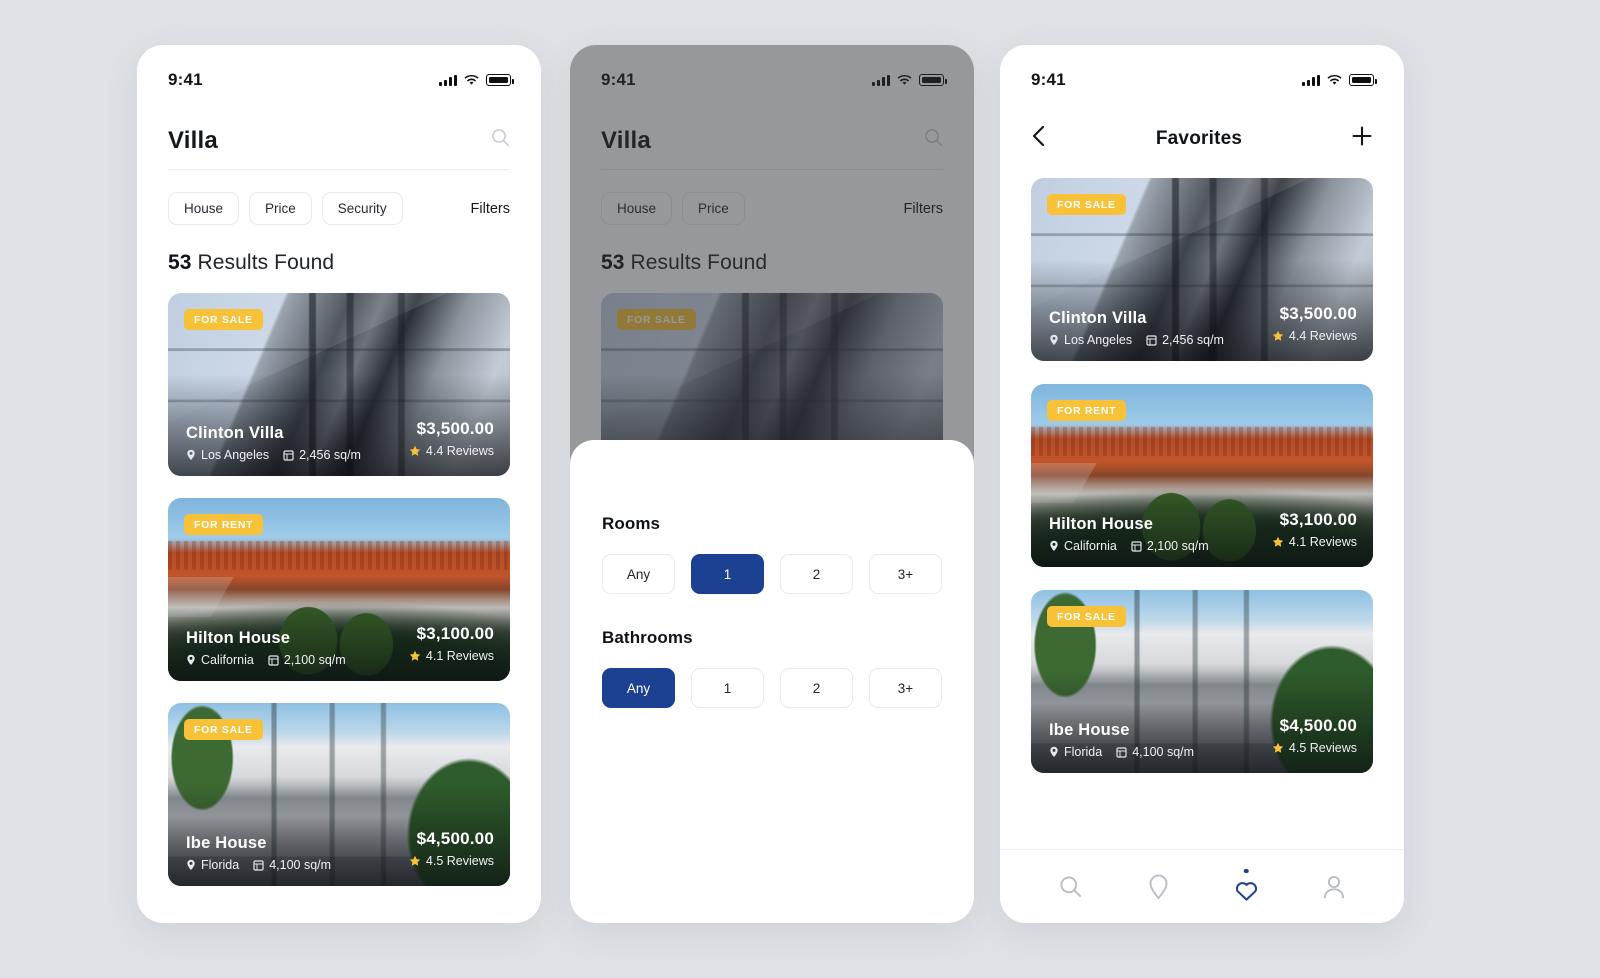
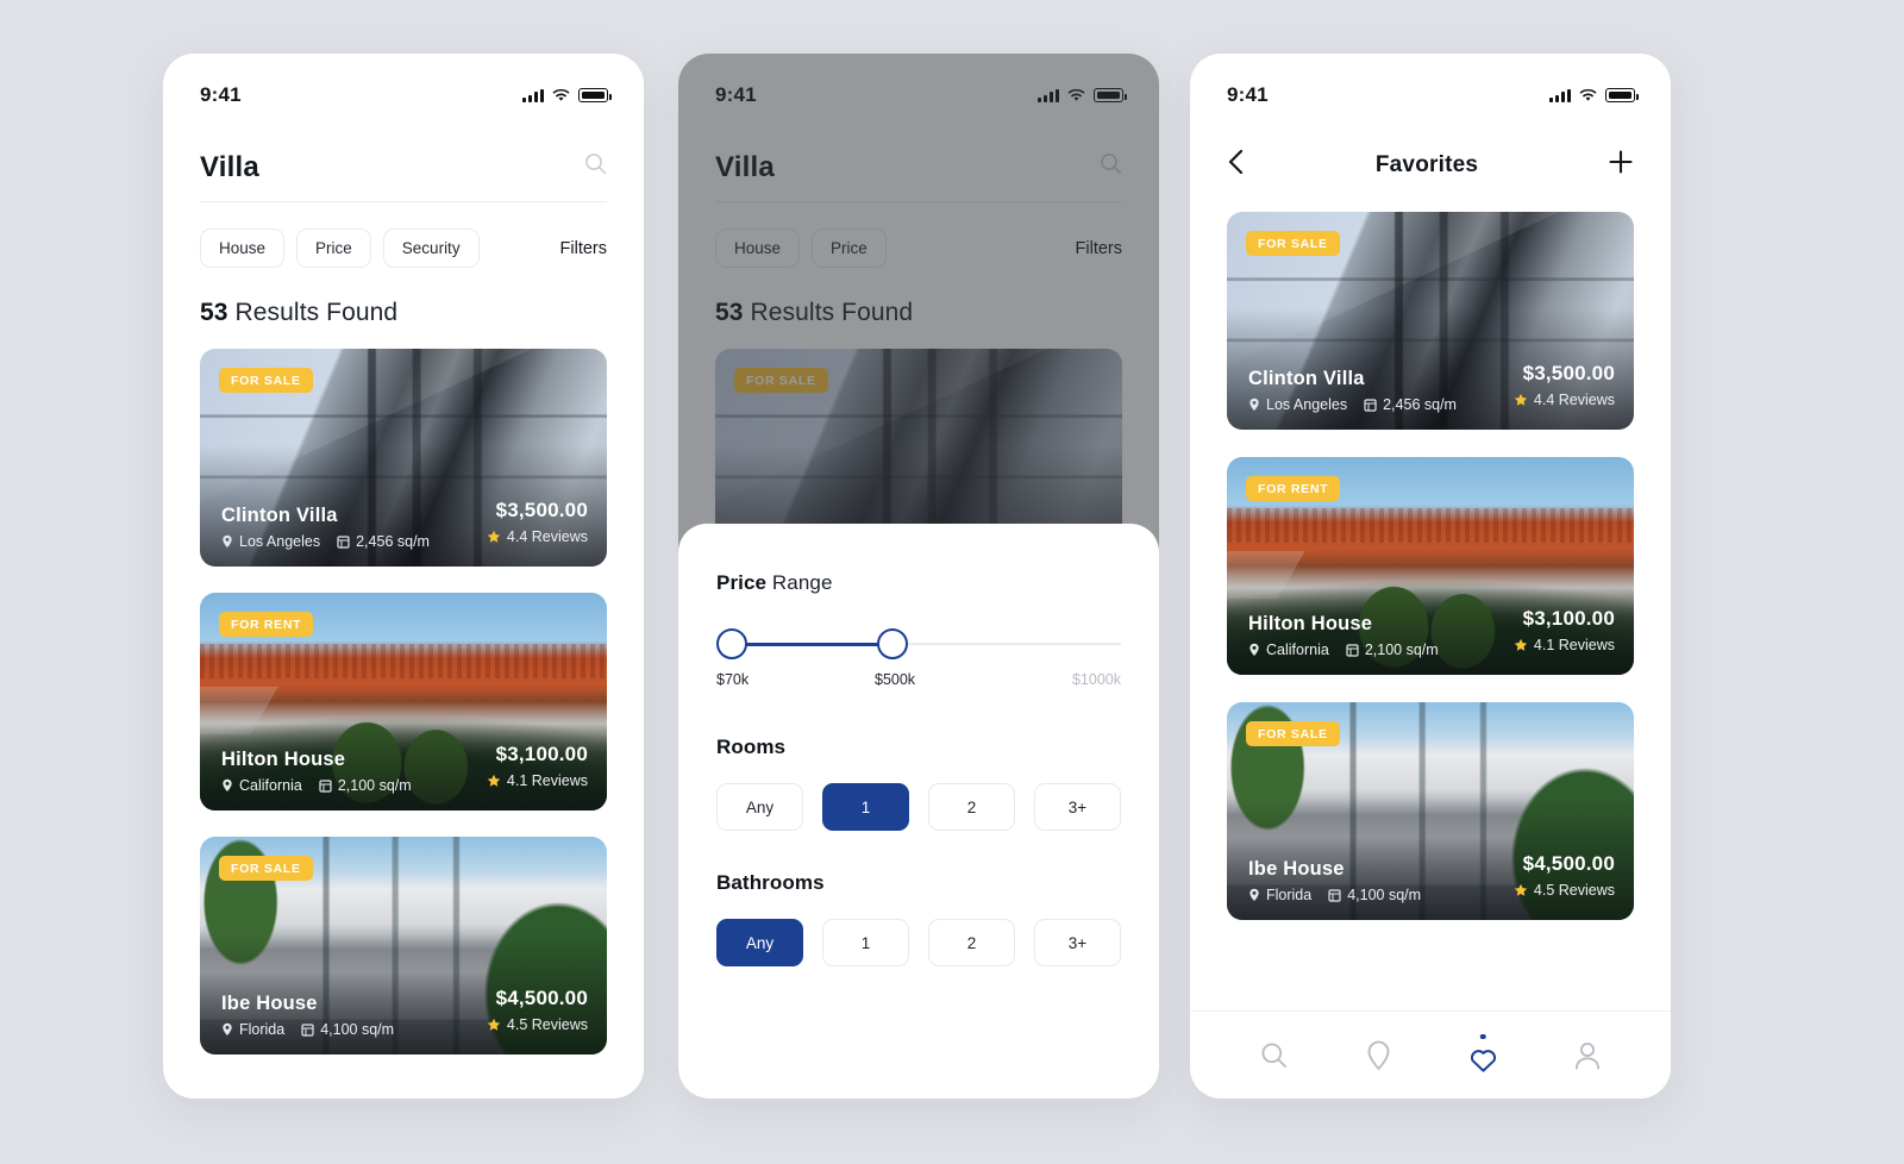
  9:41
  Villa
  House
  Price
  Security
  Filters
  53 Results Found
  FOR SALE
  Clinton Villa
  Los Angeles
  2,456 sq/m
  $3,500.00
  4.4 Reviews
  FOR RENT
  Hilton House
  California
  2,100 sq/m
  $3,100.00
  4.1 Reviews
  FOR SALE
  Ibe House
  Florida
  4,100 sq/m
  $4,500.00
  4.5 Reviews
  9:41
  Villa
  House
  Price
  Filters
  53 Results Found
  FOR SALE
+ Price Range
+ $70k
+ $500k
+ $1000k
  Rooms
  Any
  1
  2
  3+
  Bathrooms
  Any
  1
  2
  3+
  9:41
  Favorites
  FOR SALE
  Clinton Villa
  Los Angeles
  2,456 sq/m
  $3,500.00
  4.4 Reviews
  FOR RENT
  Hilton House
  California
  2,100 sq/m
  $3,100.00
  4.1 Reviews
  FOR SALE
  Ibe House
  Florida
  4,100 sq/m
  $4,500.00
  4.5 Reviews
